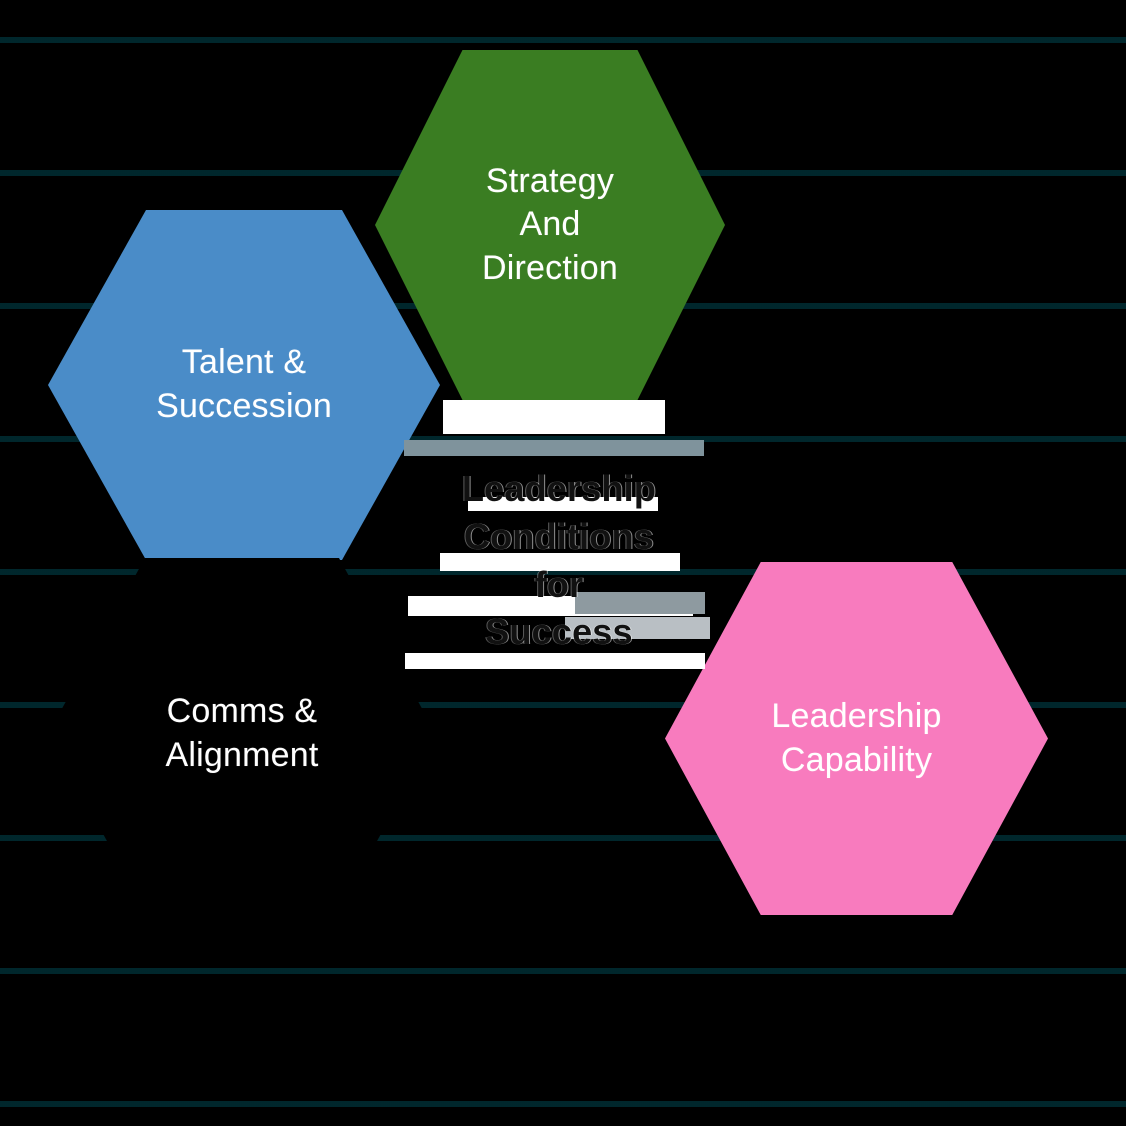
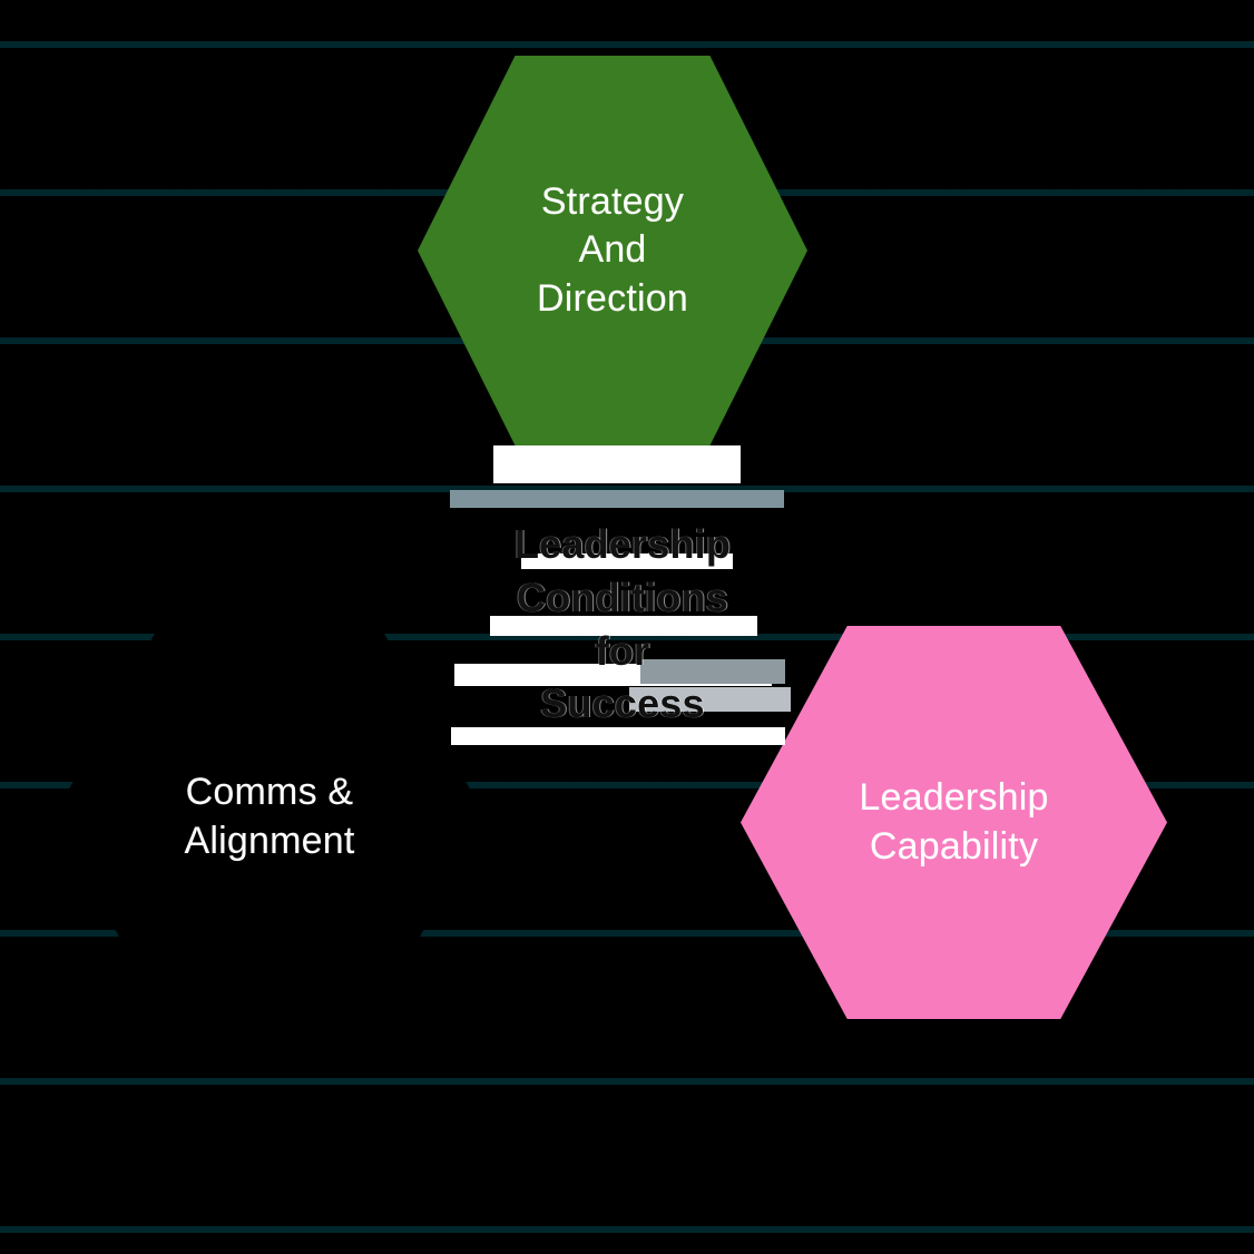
  Strategy
  And
  Direction
- Talent &
- Succession
  Comms &
  Alignment
  Leadership
  Capability
  Leadership
  Conditions
  for
  Success
